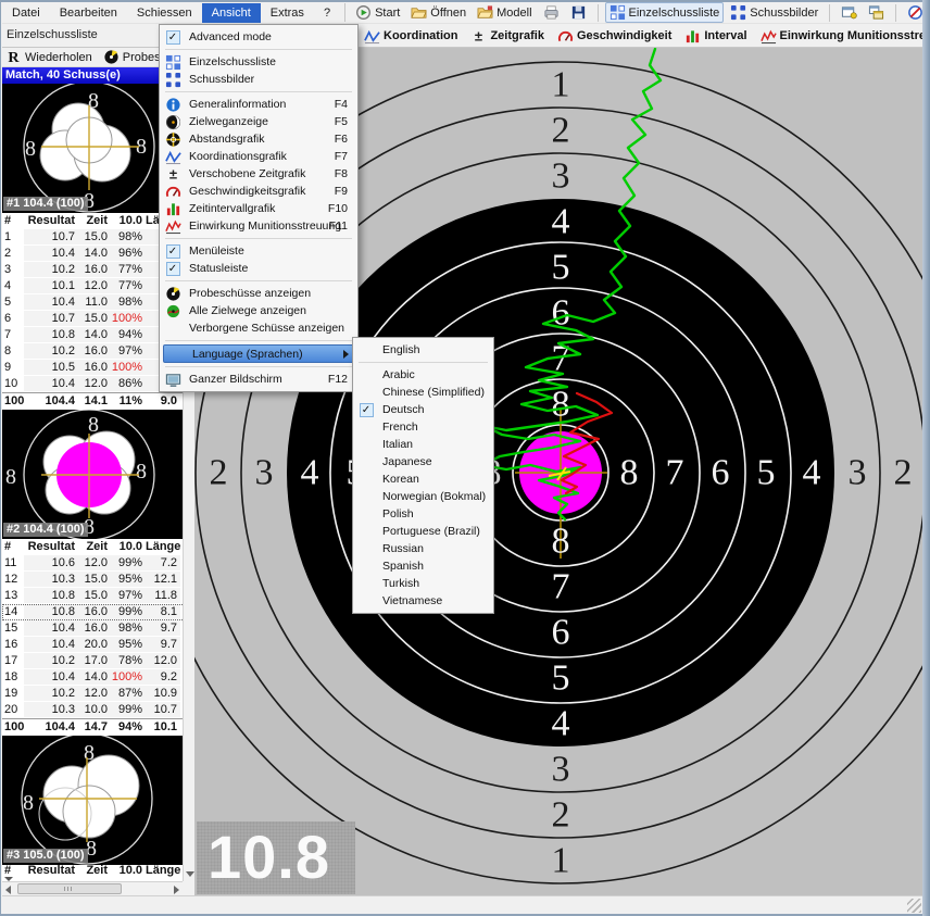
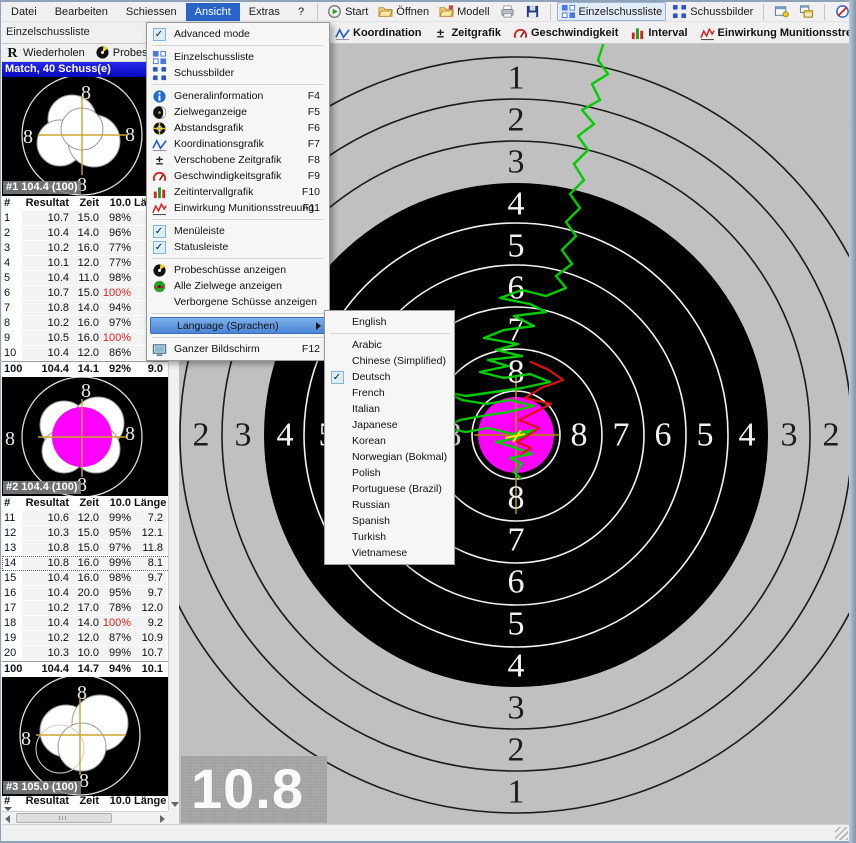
  Datei
  Bearbeiten
  Schiessen
  Ansicht
  Extras
  ?
  Start
  Öffnen
  Modell
  Einzelschussliste
  Schussbilder
  Einzelschussliste
  Koordination
  ±
  Zeitgrafik
  Geschwindigkeit
  Interval
  Einwirkung Munitionsstr
  R
  Wiederholen
  Match, 40 Schuss(e)
  8
  8
  8
  8
  #1 104.4 (100)
  #
  Resultat
  Zeit
  10.0
  1
  10.7
  15.0
  98%
  2
  10.4
  14.0
  96%
  3
  10.2
  16.0
  77%
  4
  10.1
  12.0
  77%
  5
  10.4
  11.0
  98%
  6
  10.7
  15.0
  100%
  7
  10.8
  14.0
  94%
  8
  10.2
  16.0
  97%
  9
  10.5
  16.0
  100%
  10
  10.4
  12.0
  86%
  100
  104.4
  14.1
- 11%
+ 92%
  9.0
  8
  8
  8
  8
  #2 104.4 (100)
  #
  Resultat
  Zeit
  10.0
  Länge
  11
  10.6
  12.0
  99%
  7.2
  12
  10.3
  15.0
  95%
  12.1
  13
  10.8
  15.0
  97%
  11.8
  14
  10.8
  16.0
  99%
  8.1
  15
  10.4
  16.0
  98%
  9.7
  16
  10.4
  20.0
  95%
  9.7
  17
  10.2
  17.0
  78%
  12.0
  18
  10.4
  14.0
  100%
  9.2
  19
  10.2
  12.0
  87%
  10.9
  20
  10.3
  10.0
  99%
  10.7
  100
  104.4
  14.7
  94%
  10.1
  8
  8
  8
  #3 105.0 (100)
  #
  Resultat
  Zeit
  10.0
  Länge
  1
  2
  3
  4
  5
  6
  7
  8
  8
  7
  6
  5
  4
  3
  2
  1
  2
  3
  4
  8
  7
  6
  5
  4
  3
  2
  10.8
  ✓
  Advanced mode
  Einzelschussliste
  Schussbilder
  Generalinformation
  F4
  Zielweganzeige
  F5
  Abstandsgrafik
  F6
  Koordinationsgrafik
  F7
  ±
  Verschobene Zeitgrafik
  F8
  Geschwindigkeitsgrafik
  F9
  Zeitintervallgrafik
  F10
  Einwirkung Munitionsstreuung
  F11
  ✓
  Menüleiste
  ✓
  Statusleiste
  Probeschüsse anzeigen
  Alle Zielwege anzeigen
  Verborgene Schüsse anzeigen
  Language (Sprachen)
  Ganzer Bildschirm
  F12
  English
  Arabic
  Chinese (Simplified)
  ✓
  Deutsch
  French
  Italian
  Japanese
  Korean
  Norwegian (Bokmal)
  Polish
  Portuguese (Brazil)
  Russian
  Spanish
  Turkish
  Vietnamese
